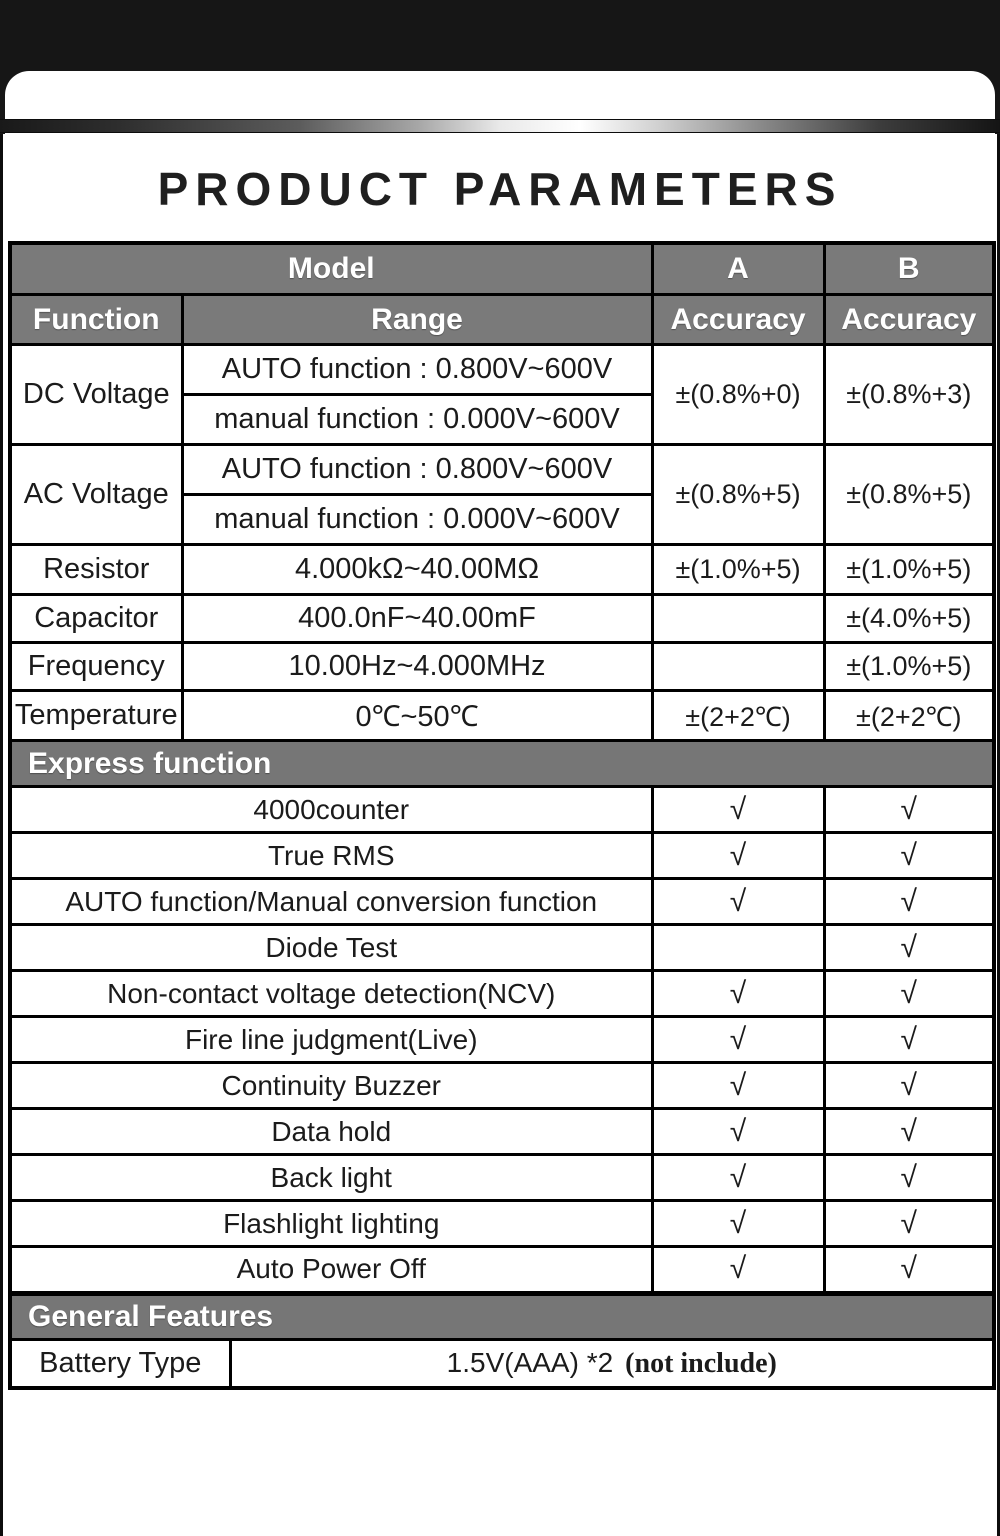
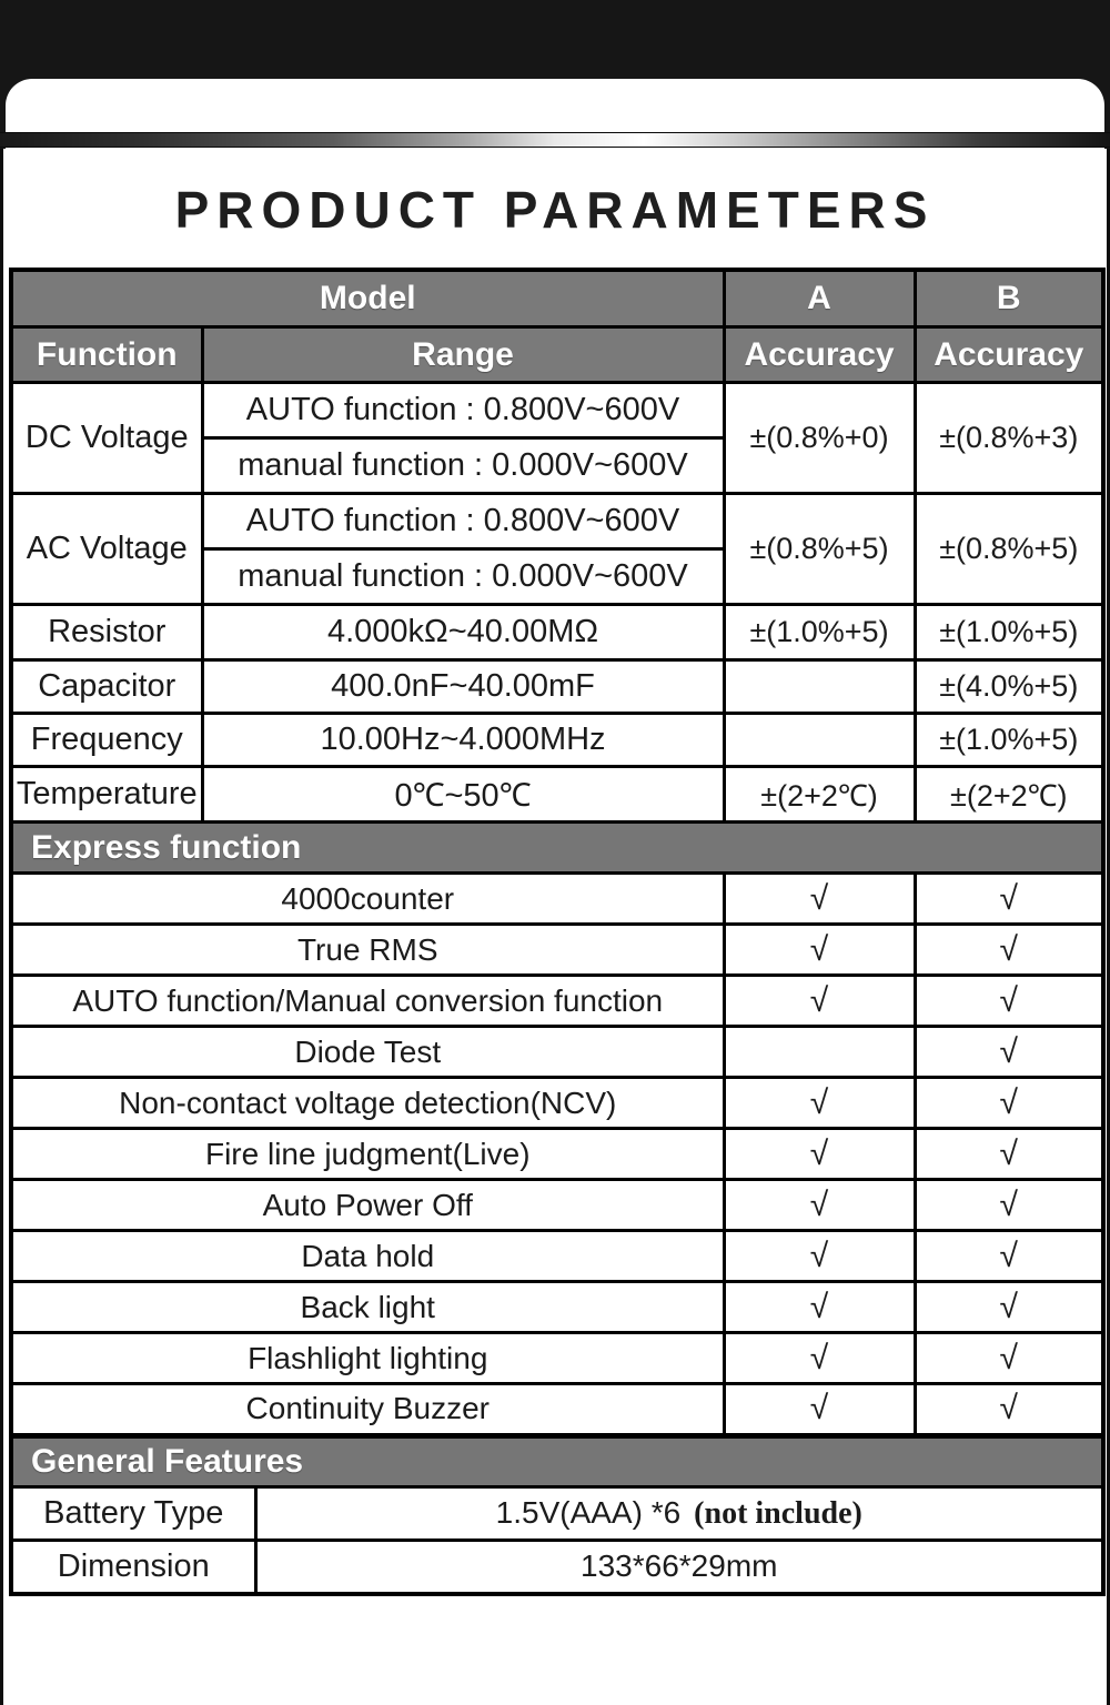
  PRODUCT PARAMETERS
  Model	A	B
  Function	Range	Accuracy	Accuracy
  DC Voltage	AUTO function : 0.800V~600V	±(0.8%+0)	±(0.8%+3)
  manual function : 0.000V~600V
  AC Voltage	AUTO function : 0.800V~600V	±(0.8%+5)	±(0.8%+5)
  manual function : 0.000V~600V
  Resistor	4.000kΩ~40.00MΩ	±(1.0%+5)	±(1.0%+5)
  Capacitor	400.0nF~40.00mF		±(4.0%+5)
  Frequency	10.00Hz~4.000MHz		±(1.0%+5)
  Temperature	0℃~50℃	±(2+2℃)	±(2+2℃)
  Express function
  4000counter	√	√
  True RMS	√	√
  AUTO function/Manual conversion function	√	√
  Diode Test		√
  Non-contact voltage detection(NCV)	√	√
  Fire line judgment(Live)	√	√
- Continuity Buzzer	√	√
+ Auto Power Off	√	√
  Data hold	√	√
  Back light	√	√
  Flashlight lighting	√	√
- Auto Power Off	√	√
+ Continuity Buzzer	√	√
  General Features
- Battery Type	1.5V(AAA) *2 (not include)
+ Battery Type	1.5V(AAA) *6 (not include)
+ Dimension	133*66*29mm
